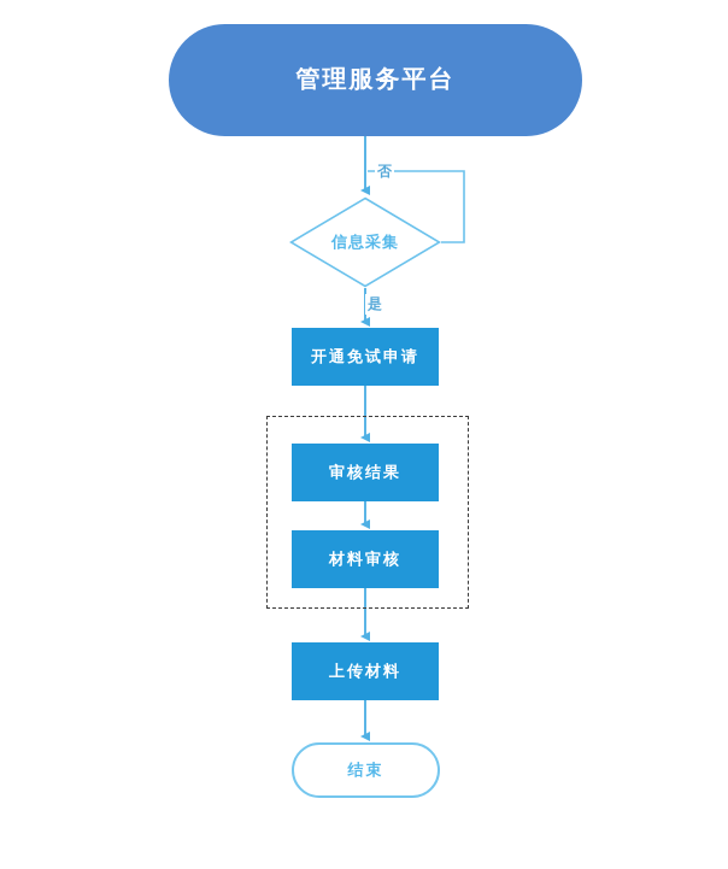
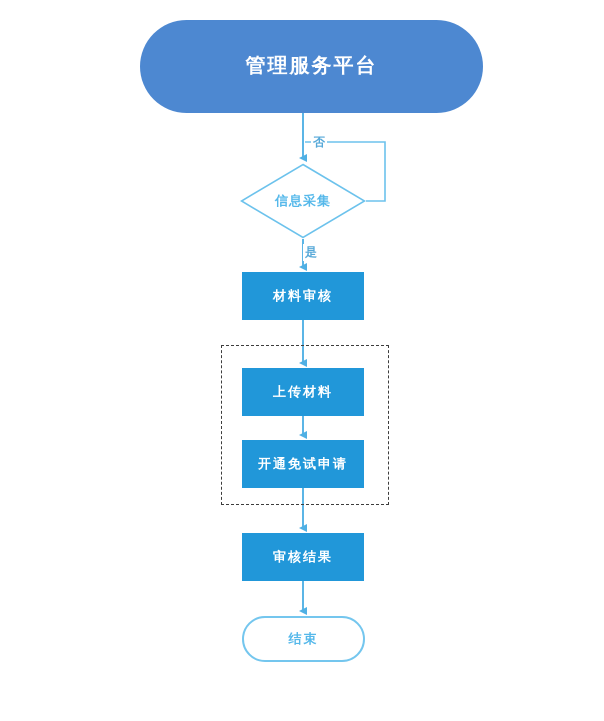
  管理服务平台
  信息采集
  否
  是
- 开通免试申请
+ 材料审核
- 审核结果
+ 上传材料
- 材料审核
+ 开通免试申请
- 上传材料
+ 审核结果
  结束
